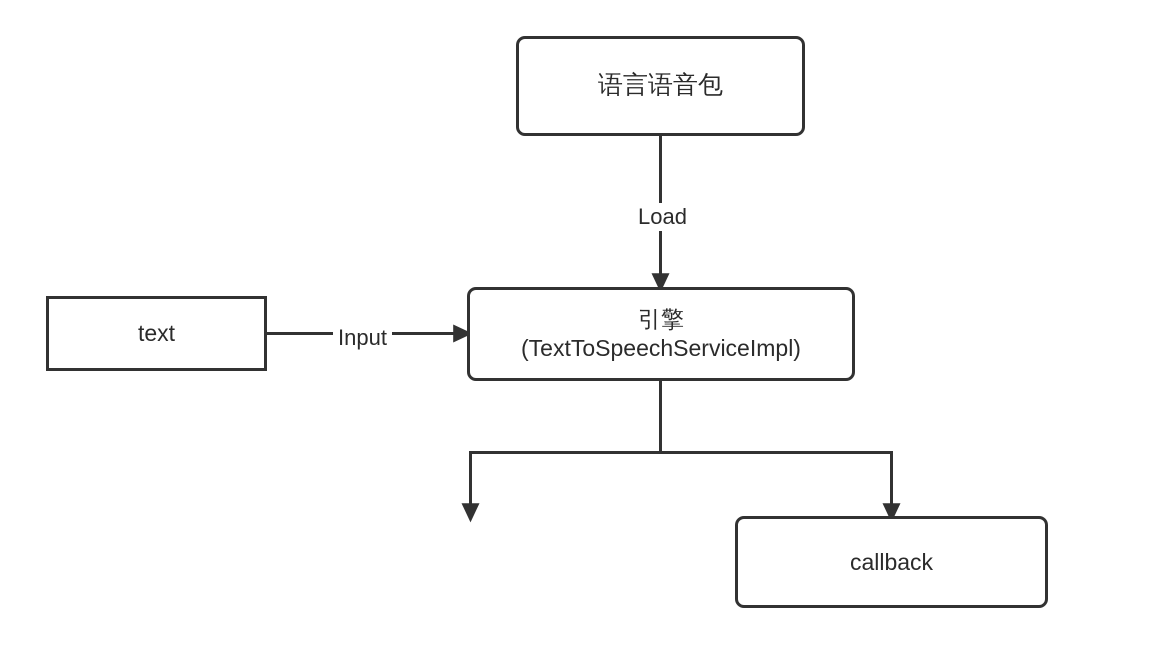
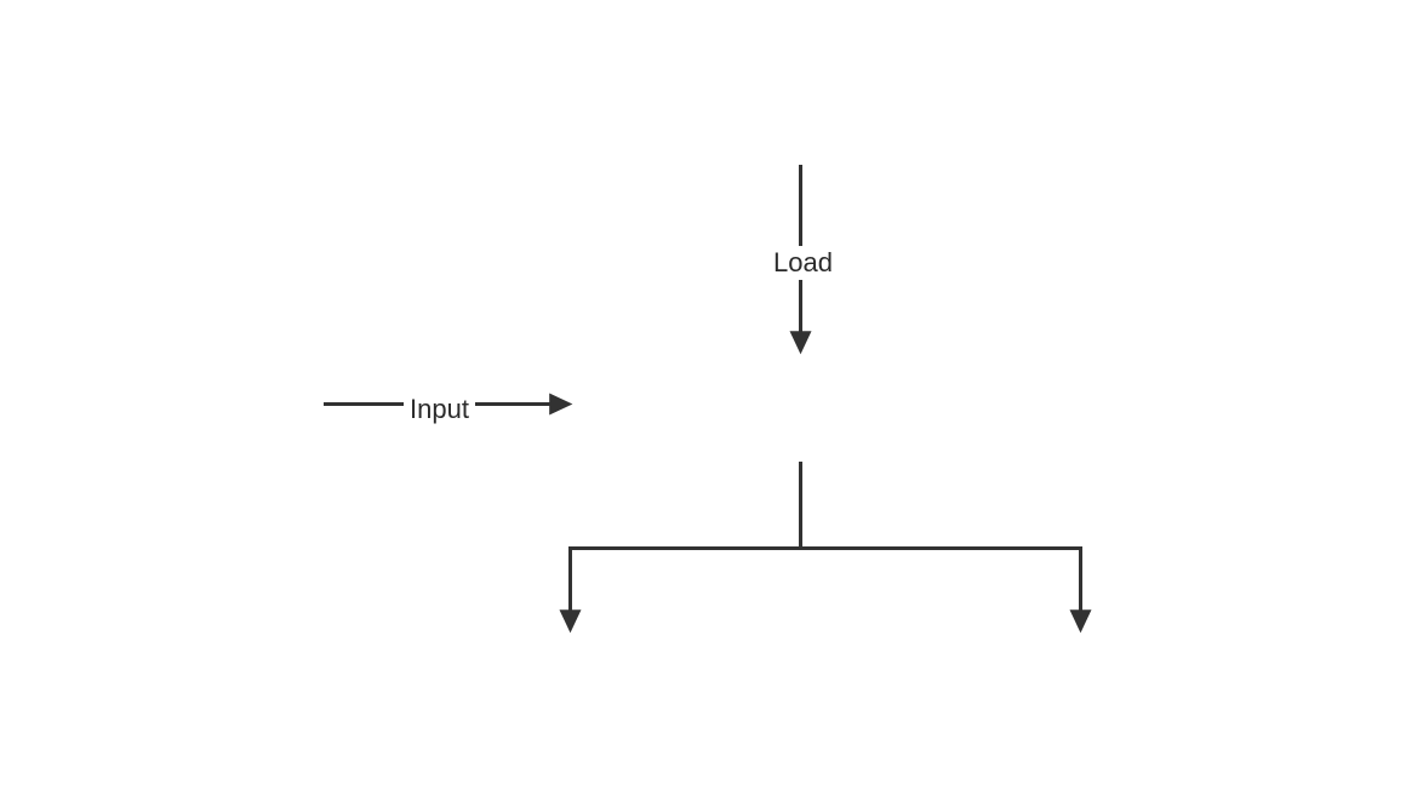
  Load
  Input
- 语言语音包
- 引擎
- (TextToSpeechServiceImpl)
- text
- callback
